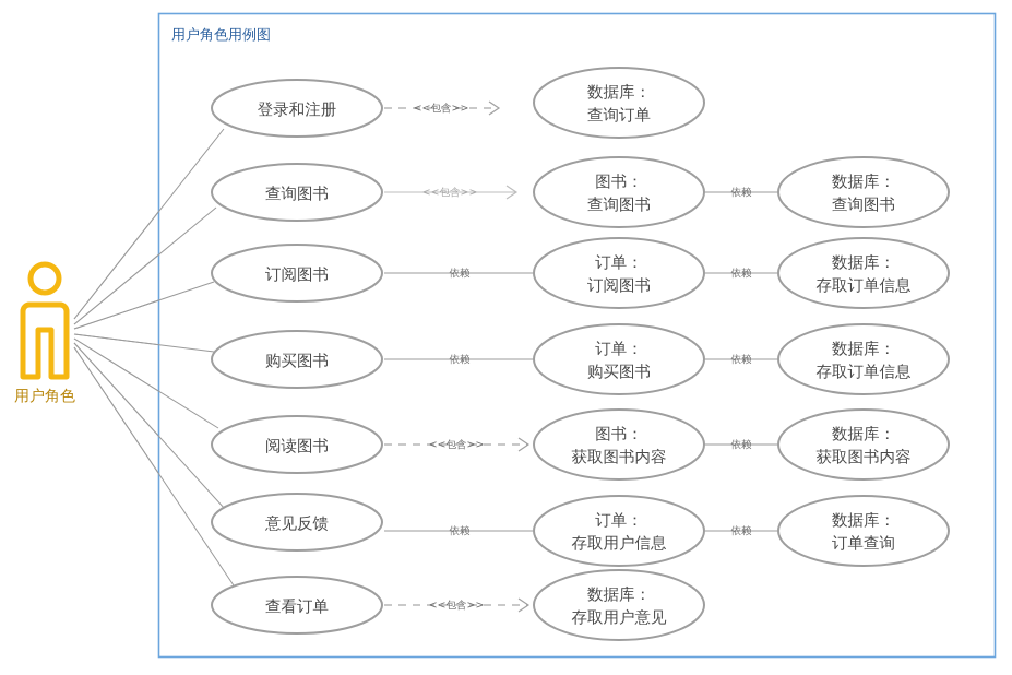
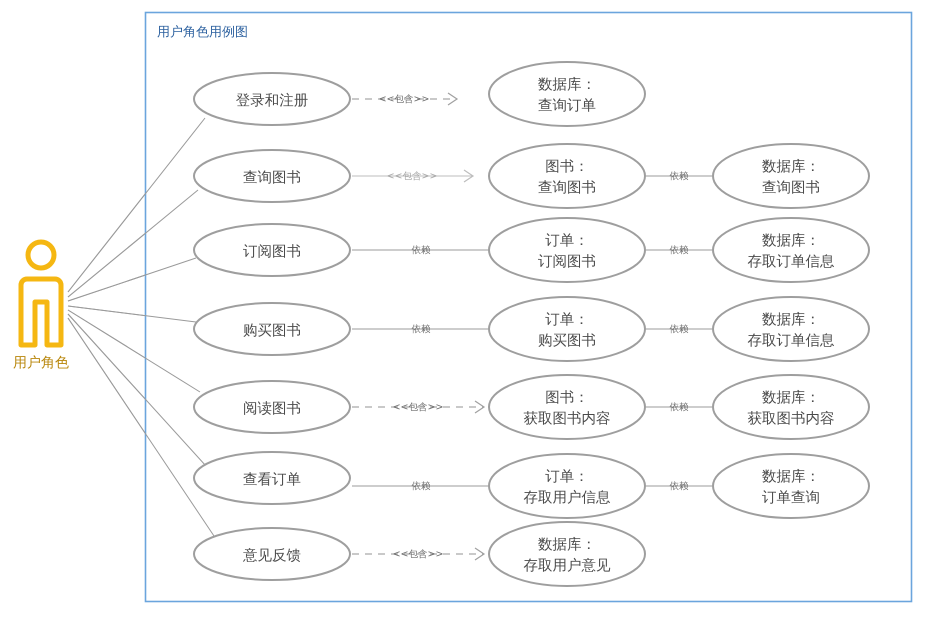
  用户角色用例图
  <<包含>>
  登录和注册
  数据库：
  查询订单
  <<包含>>
  依赖
  查询图书
  图书：
  查询图书
  数据库：
  查询图书
  依赖
  依赖
  订阅图书
  订单：
  订阅图书
  数据库：
  存取订单信息
  依赖
  依赖
  购买图书
  订单：
  购买图书
  数据库：
  存取订单信息
  <<包含>>
  依赖
  阅读图书
  图书：
  获取图书内容
  数据库：
  获取图书内容
  依赖
  依赖
- 意见反馈
+ 查看订单
  订单：
  存取用户信息
  数据库：
  订单查询
  <<包含>>
- 查看订单
+ 意见反馈
  数据库：
  存取用户意见
  用户角色
